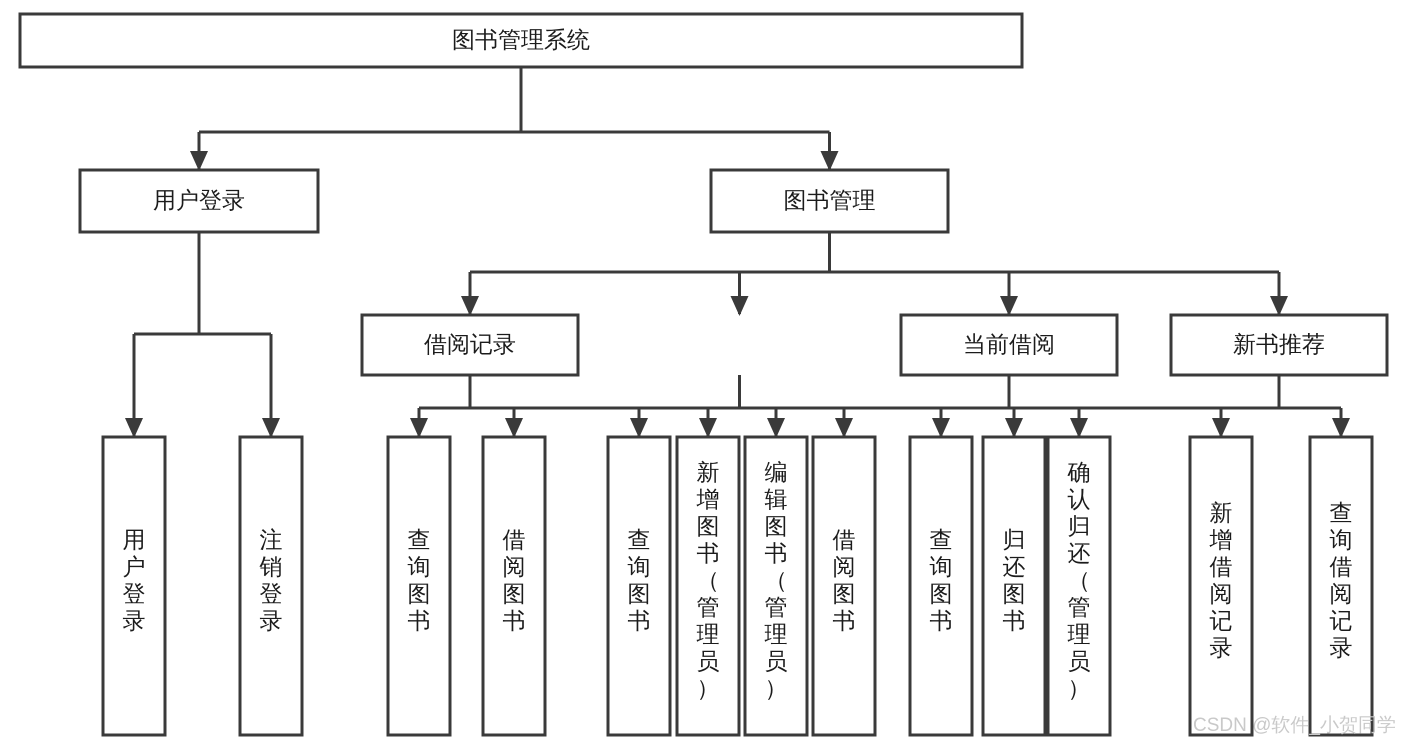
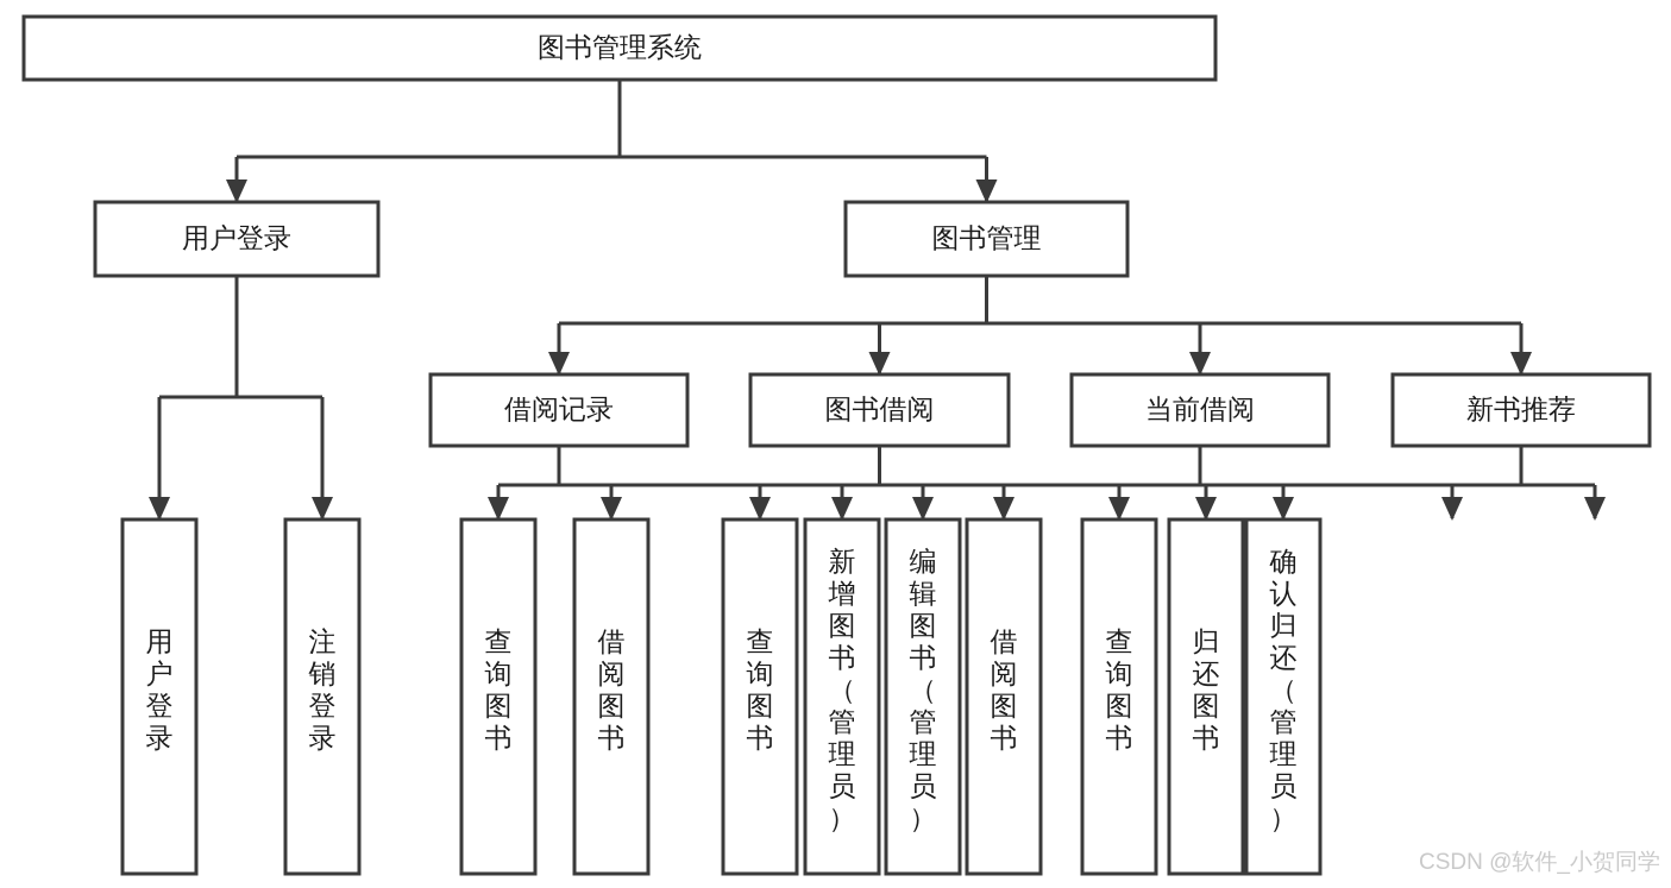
  图书管理系统
  用户登录
  图书管理
  借阅记录
+ 图书借阅
  当前借阅
  新书推荐
  用户登录
  注销登录
  查询图书
  借阅图书
  查询图书
  新增图书（管理员）
  编辑图书（管理员）
  借阅图书
  查询图书
  归还图书
  确认归还（管理员）
- 新增借阅记录
- 查询借阅记录
  CSDN @软件_小贺同学
